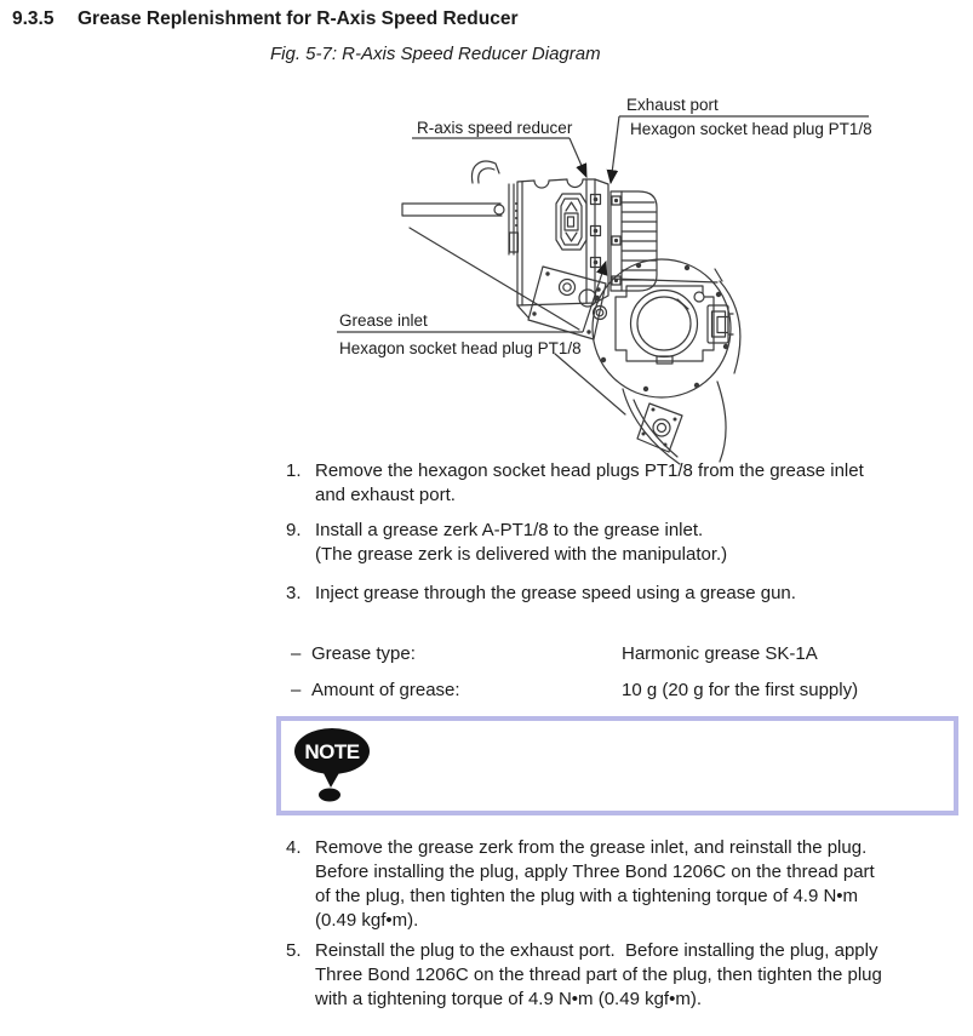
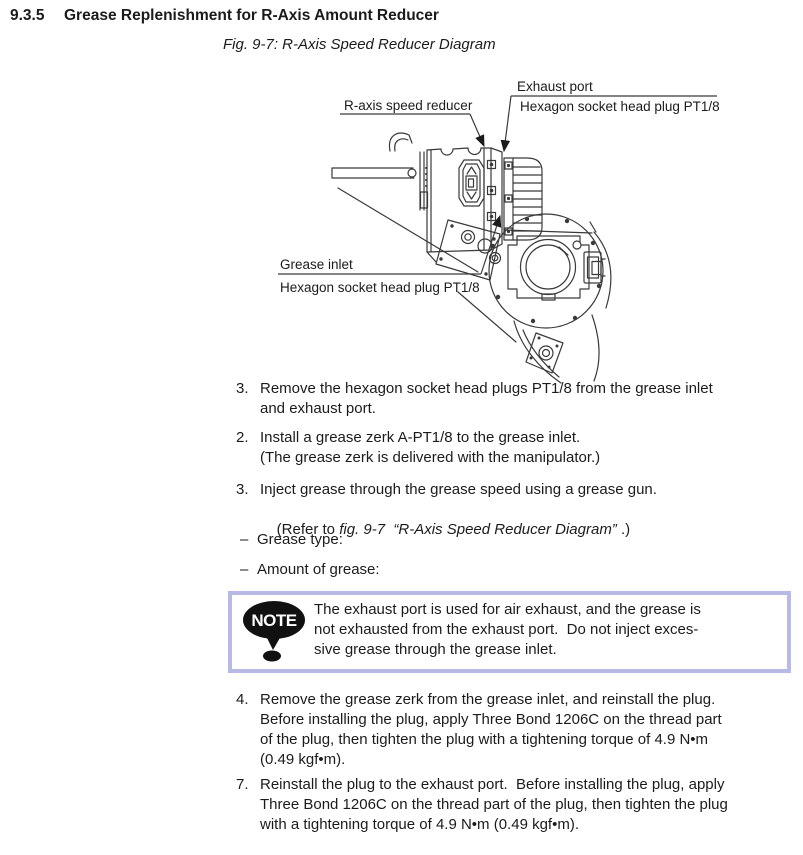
- 9.3.5 Grease Replenishment for R-Axis Speed Reducer
+ 9.3.5 Grease Replenishment for R-Axis Amount Reducer
- Fig. 5-7: R-Axis Speed Reducer Diagram
+ Fig. 9-7: R-Axis Speed Reducer Diagram
  R-axis speed reducer
  Exhaust port
  Hexagon socket head plug PT1/8
  Grease inlet
  Hexagon socket head plug PT1/8
- 1. Remove the hexagon socket head plugs PT1/8 from the grease inlet
+ 3. Remove the hexagon socket head plugs PT1/8 from the grease inlet
  and exhaust port.
- 9. Install a grease zerk A-PT1/8 to the grease inlet.
+ 2. Install a grease zerk A-PT1/8 to the grease inlet.
  (The grease zerk is delivered with the manipulator.)
  3. Inject grease through the grease speed using a grease gun.
+ (Refer to fig. 9-7 “R-Axis Speed Reducer Diagram” .)
  – Grease type:
- Harmonic grease SK-1A
  – Amount of grease:
- 10 g (20 g for the first supply)
  NOTE
+ The exhaust port is used for air exhaust, and the grease is
+ not exhausted from the exhaust port. Do not inject exces-
+ sive grease through the grease inlet.
  4. Remove the grease zerk from the grease inlet, and reinstall the plug.
  Before installing the plug, apply Three Bond 1206C on the thread part
  of the plug, then tighten the plug with a tightening torque of 4.9 N•m
  (0.49 kgf•m).
- 5. Reinstall the plug to the exhaust port. Before installing the plug, apply
+ 7. Reinstall the plug to the exhaust port. Before installing the plug, apply
  Three Bond 1206C on the thread part of the plug, then tighten the plug
  with a tightening torque of 4.9 N•m (0.49 kgf•m).
